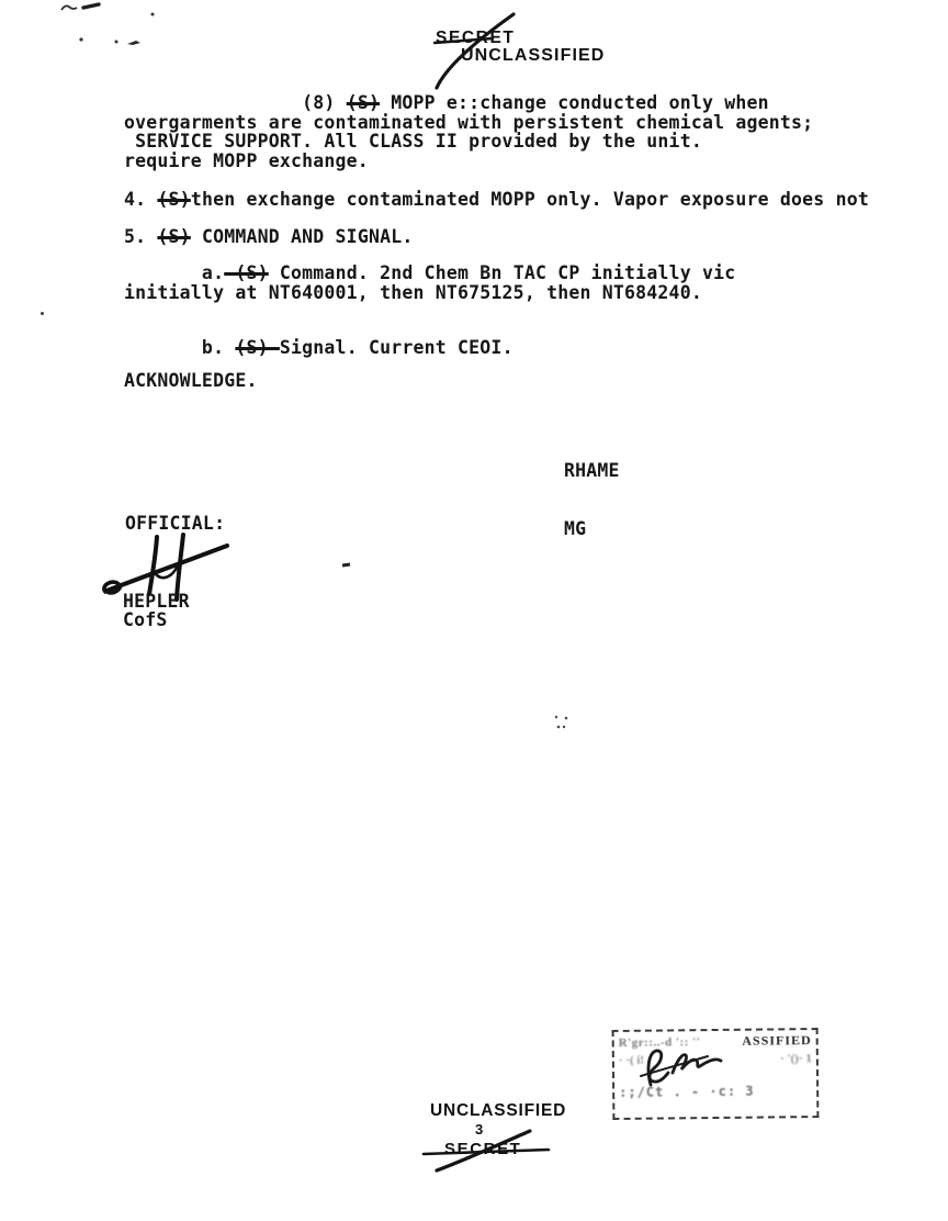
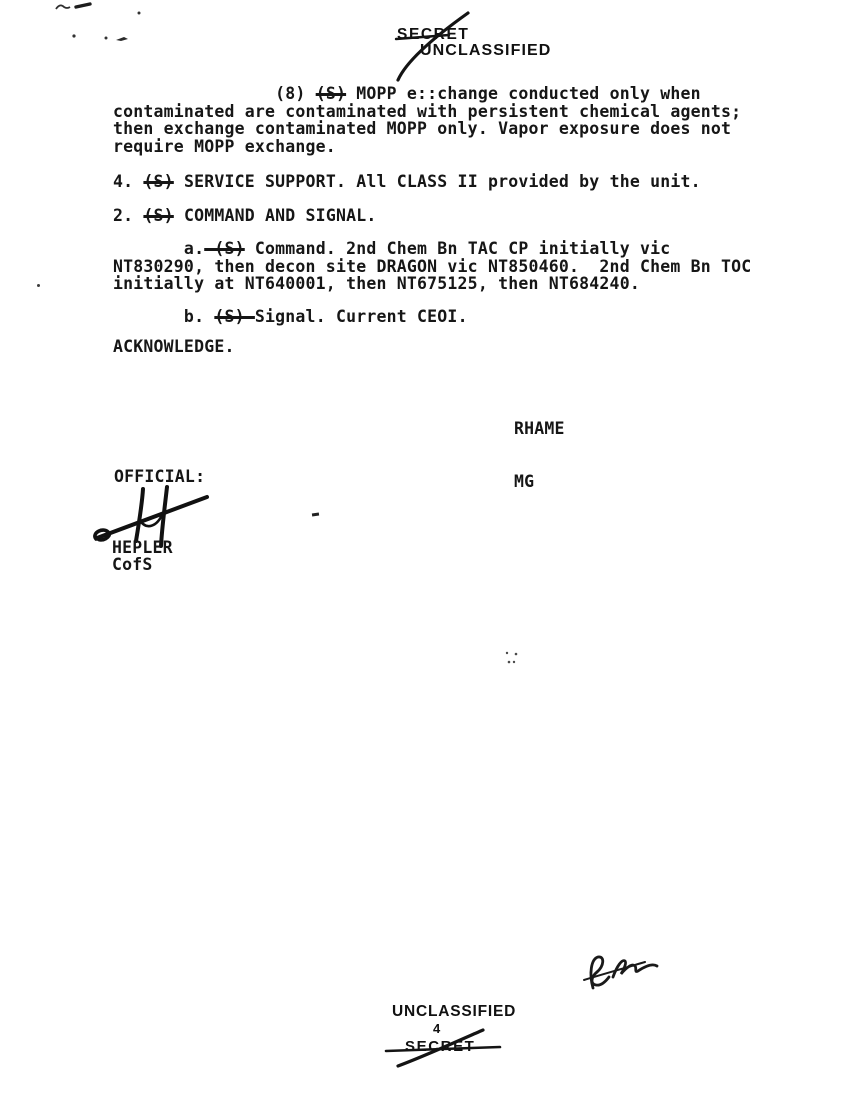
  SECET
  UNCLASSIFIED
  (8) (S) MOPP e::change conducted only when
- overgarments are contaminated with persistent chemical agents;
+ contaminated are contaminated with persistent chemical agents;
- SERVICE SUPPORT. All CLASS II provided by the unit.
+ then exchange contaminated MOPP only. Vapor exposure does not
  require MOPP exchange.
- 4. (S)then exchange contaminated MOPP only. Vapor exposure does not
+ 4. (S) SERVICE SUPPORT. All CLASS II provided by the unit.
- 5. (S) COMMAND AND SIGNAL.
+ 2. (S) COMMAND AND SIGNAL.
  a. (S) Command. 2nd Chem Bn TAC CP initially vic
+ NT830290, then decon site DRAGON vic NT850460. 2nd Chem Bn TOC
  initially at NT640001, then NT675125, then NT684240.
  b. (S) Signal. Current CEOI.
  ACKNOWLEDGE.
  RHAME
  MG
  OFFICIAL:
  HEPLER
  CofS
- R'gr::..-d ':: ''
- ASSIFIED
- · ·( i!
- · '()· 1
- :;/Ct . - ·c: 3
  UNCLASSIFIED
- 3
+ 4
  SECET
